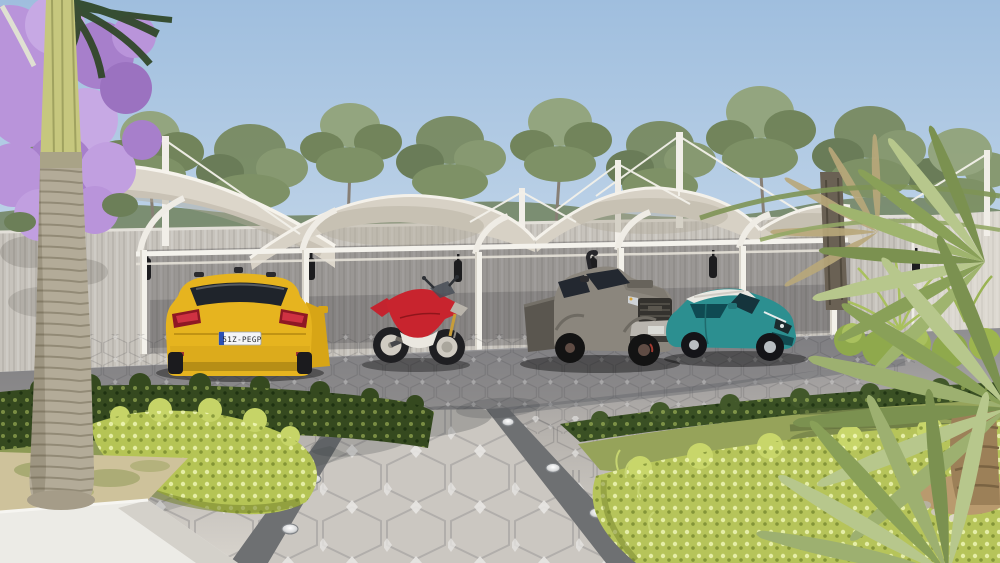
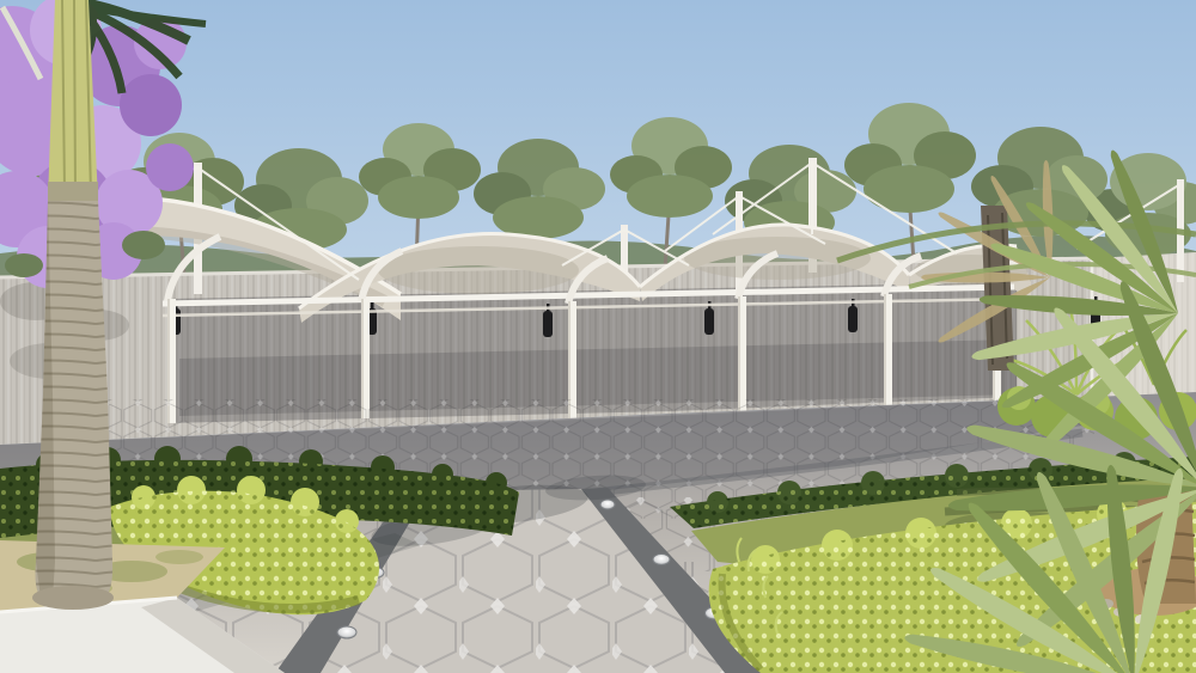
- 51Z-PEGP
